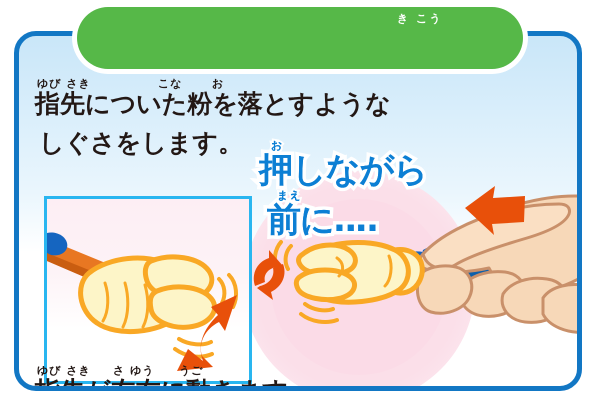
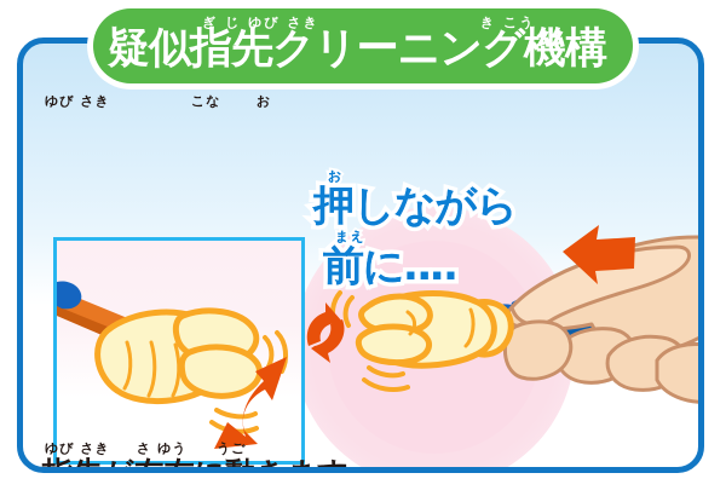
  ゆび さき
  こな
  お
- 指先についた粉を落とすような
- しぐさをします。
  お
  押しながら
  まえ
  前に‥‥
  ゆび さき
  さ ゆう
  うご
+ ぎ じ ゆび さき
  き こう
+ 疑似指先クリーニング機構
